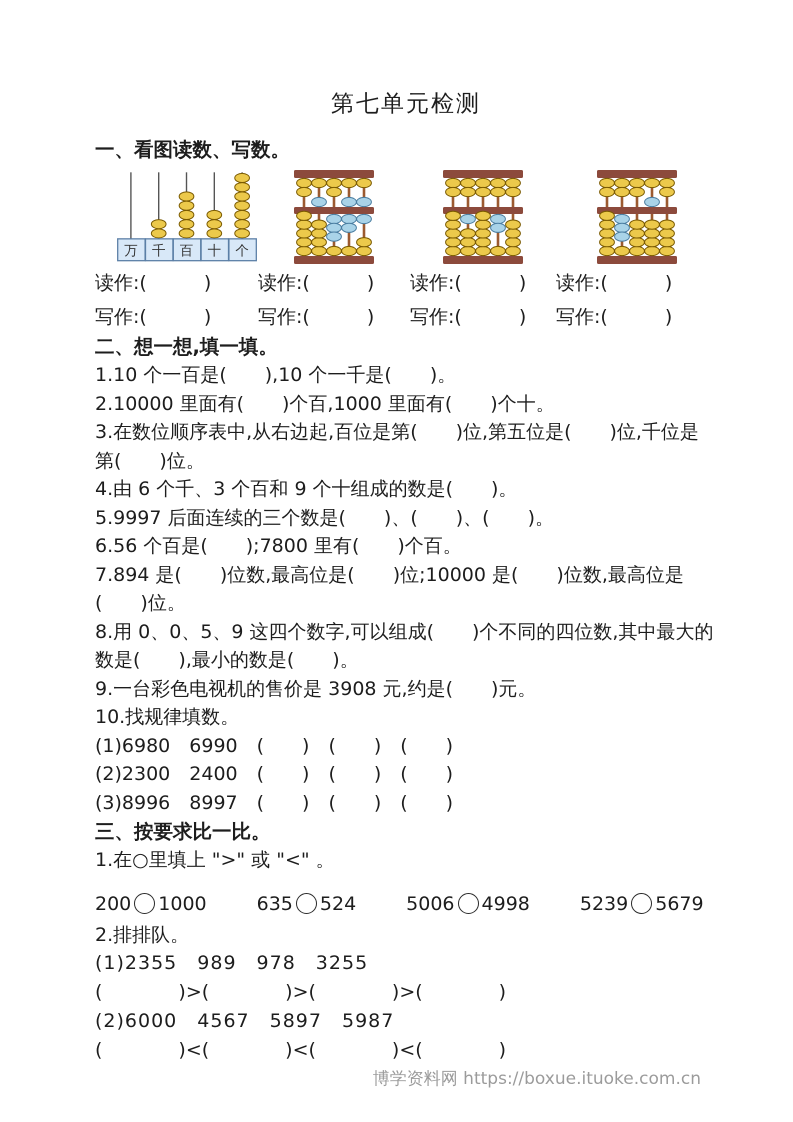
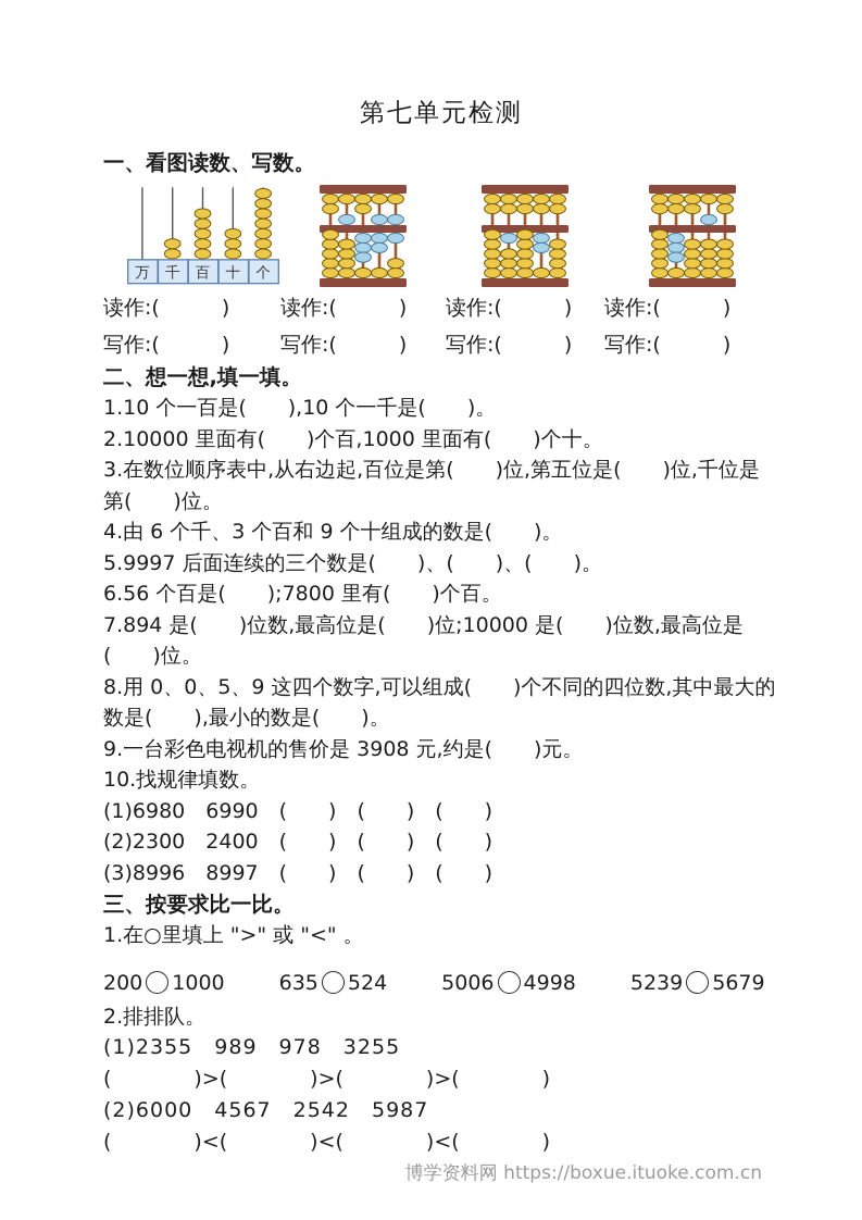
  第七单元检测
  一、看图读数、写数。
  万
  千
  百
  十
  个
  读作:( )
  读作:( )
  读作:( )
  读作:( )
  写作:( )
  写作:( )
  写作:( )
  写作:( )
  二、想一想,填一填。
  1.10 个一百是( ),10 个一千是( )。
  2.10000 里面有( )个百,1000 里面有( )个十。
  3.在数位顺序表中,从右边起,百位是第( )位,第五位是( )位,千位是第( )位。
  4.由 6 个千、3 个百和 9 个十组成的数是( )。
  5.9997 后面连续的三个数是( )、( )、( )。
  6.56 个百是( );7800 里有( )个百。
  7.894 是( )位数,最高位是( )位;10000 是( )位数,最高位是( )位。
  8.用 0、0、5、9 这四个数字,可以组成( )个不同的四位数,其中最大的数是( ),最小的数是( )。
  9.一台彩色电视机的售价是 3908 元,约是( )元。
  10.找规律填数。
  (1)6980 6990 ( ) ( ) ( )
  (2)2300 2400 ( ) ( ) ( )
  (3)8996 8997 ( ) ( ) ( )
  三、按要求比一比。
  1.在○里填上 ">" 或 "<" 。
  200
  1000
  635
  524
  5006
  4998
  5239
  5679
  2.排排队。
  (1)2355 989 978 3255
  ( )>( )>( )>( )
- (2)6000 4567 5897 5987
+ (2)6000 4567 2542 5987
  ( )<( )<( )<( )
  博学资料网 https://boxue.ituoke.com.cn
